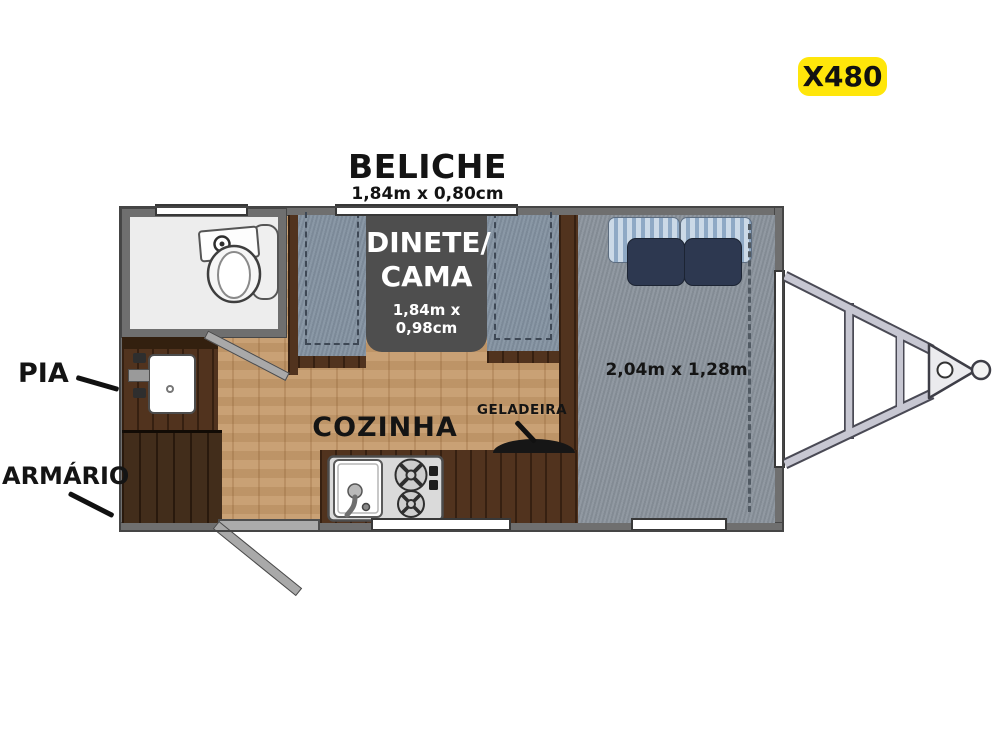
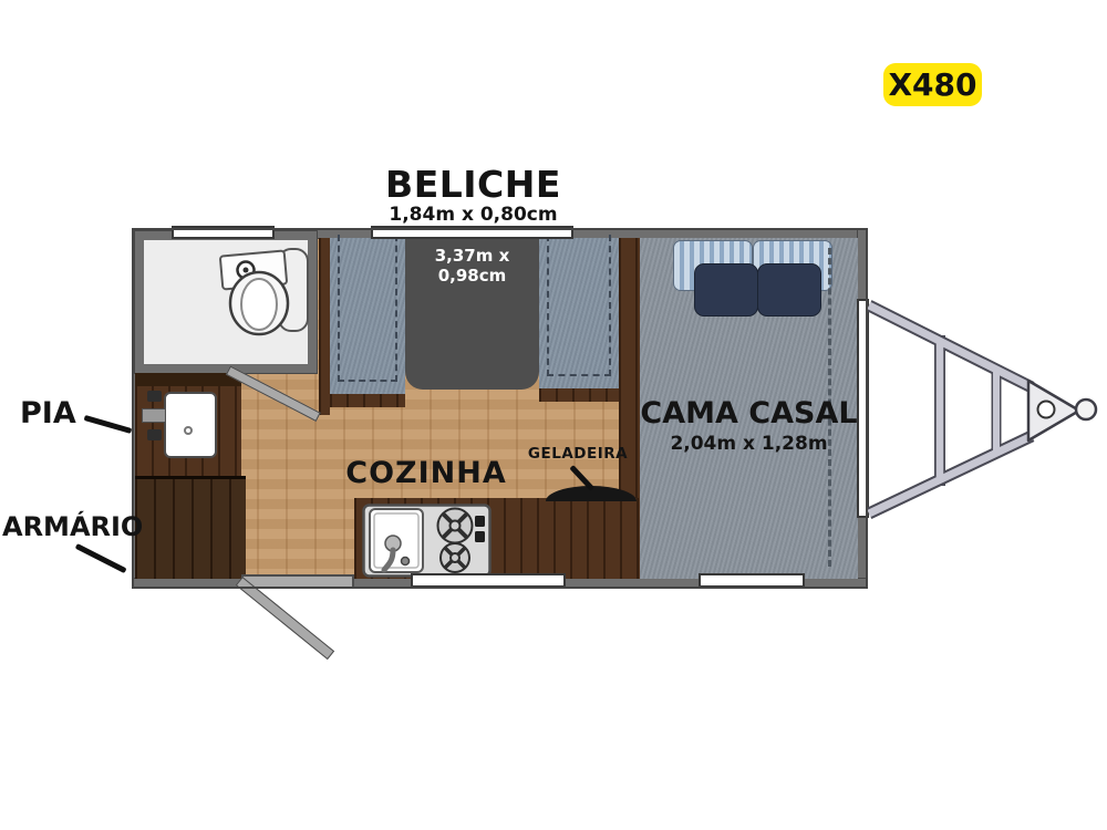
  X480
  BELICHE
  1,84m x 0,80cm
- DINETE/
- CAMA
- 1,84m x 0,98cm
+ 3,37m x 0,98cm
+ CAMA CASAL
  2,04m x 1,28m
  COZINHA
  GELADEIRA
  PIA
  ARMÁRIO
